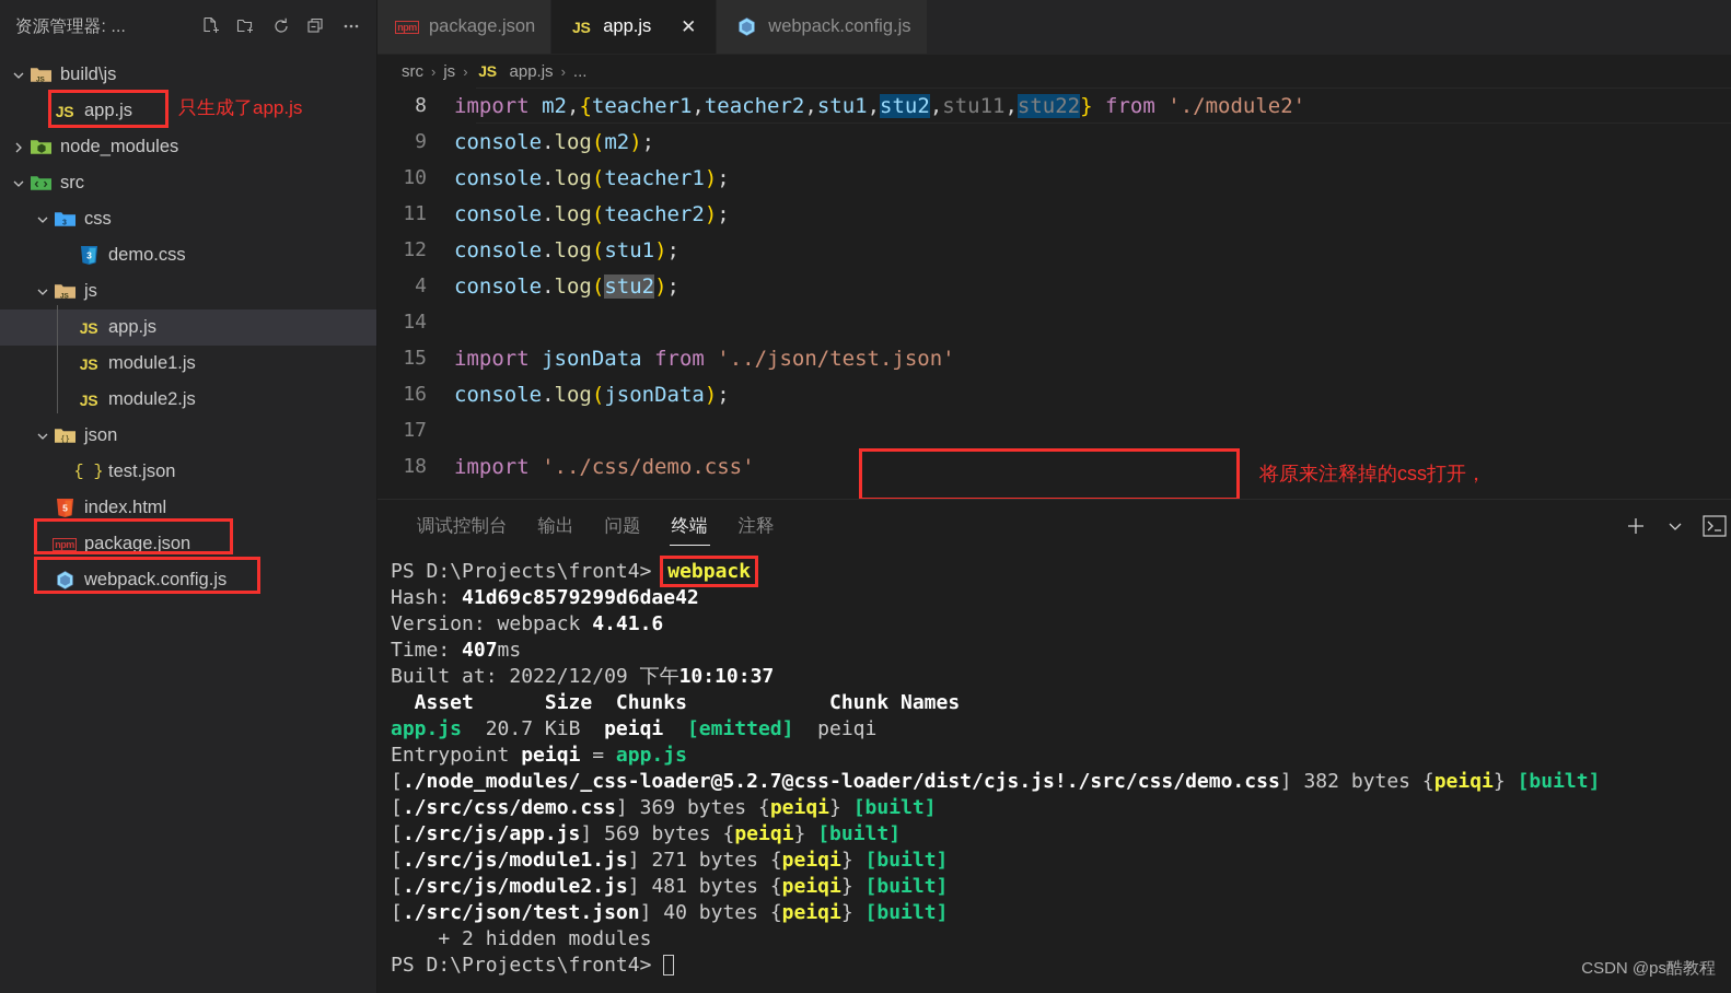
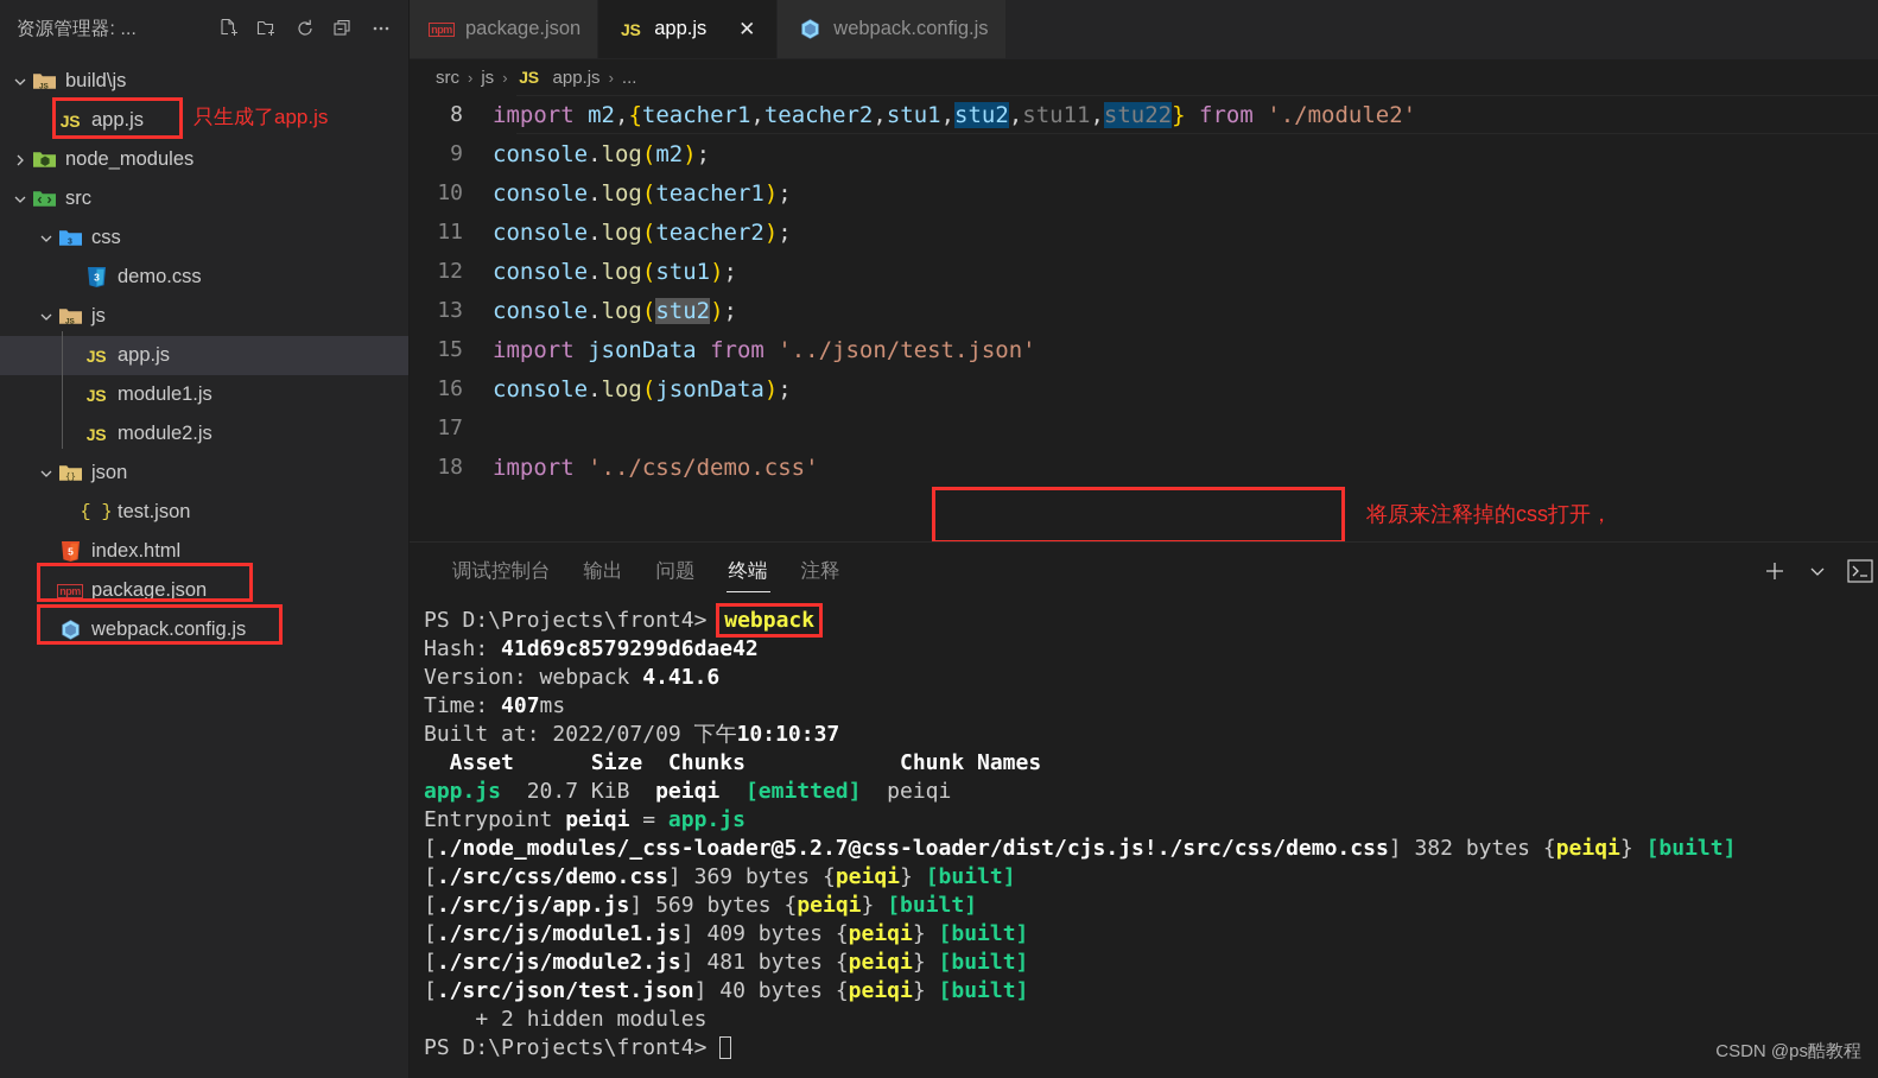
  资源管理器: ...
  build\js
  JS
  app.js
  node_modules
  src
  css
  3
  demo.css
  js
  JS
  app.js
  JS
  module1.js
  JS
  module2.js
  {}
  json
  { }
  test.json
  5
  index.html
  npm
  package.json
  webpack.config.js
  只生成了app.js
  npm
  package.json
  JS
  app.js
  ✕
  webpack.config.js
  src
  ›
  js
  ›
  JS
  app.js
  ›
  ...
  8
  import m2,{teacher1,teacher2,stu1,stu2,stu11,stu22} from './module2'
  9
  console.log(m2);
  10
  console.log(teacher1);
  11
  console.log(teacher2);
  12
  console.log(stu1);
- 4
+ 13
  console.log(stu2);
- 14
  15
  import jsonData from '../json/test.json'
  16
  console.log(jsonData);
  17
  18
  import '../css/demo.css'
  将原来注释掉的css打开，
  调试控制台
  输出
  问题
  终端
  注释
  PS D:\Projects\front4> webpack
  Hash: 41d69c8579299d6dae42
  Version: webpack 4.41.6
  Time: 407ms
- Built at: 2022/12/09 下午10:10:37
+ Built at: 2022/07/09 下午10:10:37
  Asset Size Chunks Chunk Names
  app.js 20.7 KiB peiqi [emitted] peiqi
  Entrypoint peiqi = app.js
  [./node_modules/_css-loader@5.2.7@css-loader/dist/cjs.js!./src/css/demo.css] 382 bytes {peiqi} [built]
  [./src/css/demo.css] 369 bytes {peiqi} [built]
  [./src/js/app.js] 569 bytes {peiqi} [built]
- [./src/js/module1.js] 271 bytes {peiqi} [built]
+ [./src/js/module1.js] 409 bytes {peiqi} [built]
  [./src/js/module2.js] 481 bytes {peiqi} [built]
  [./src/json/test.json] 40 bytes {peiqi} [built]
  + 2 hidden modules
  PS D:\Projects\front4>
  CSDN @ps酷教程
